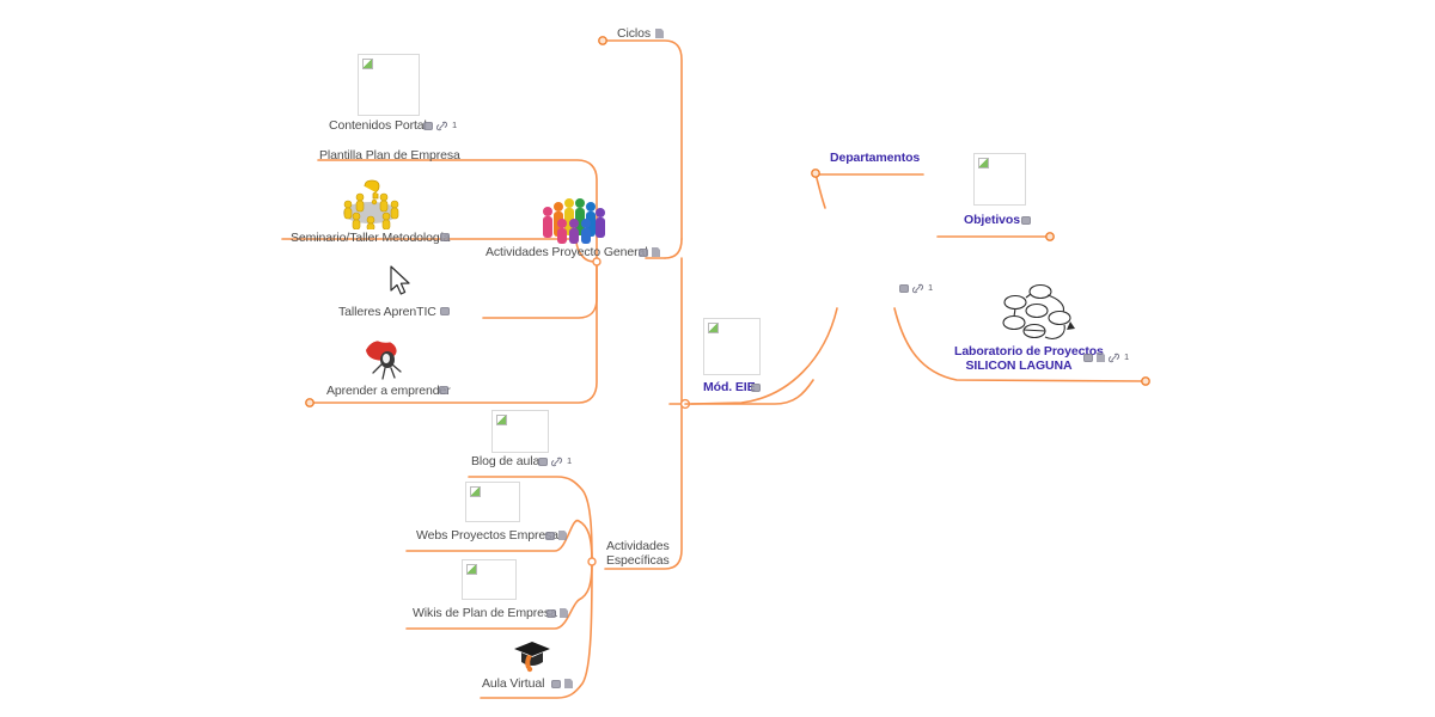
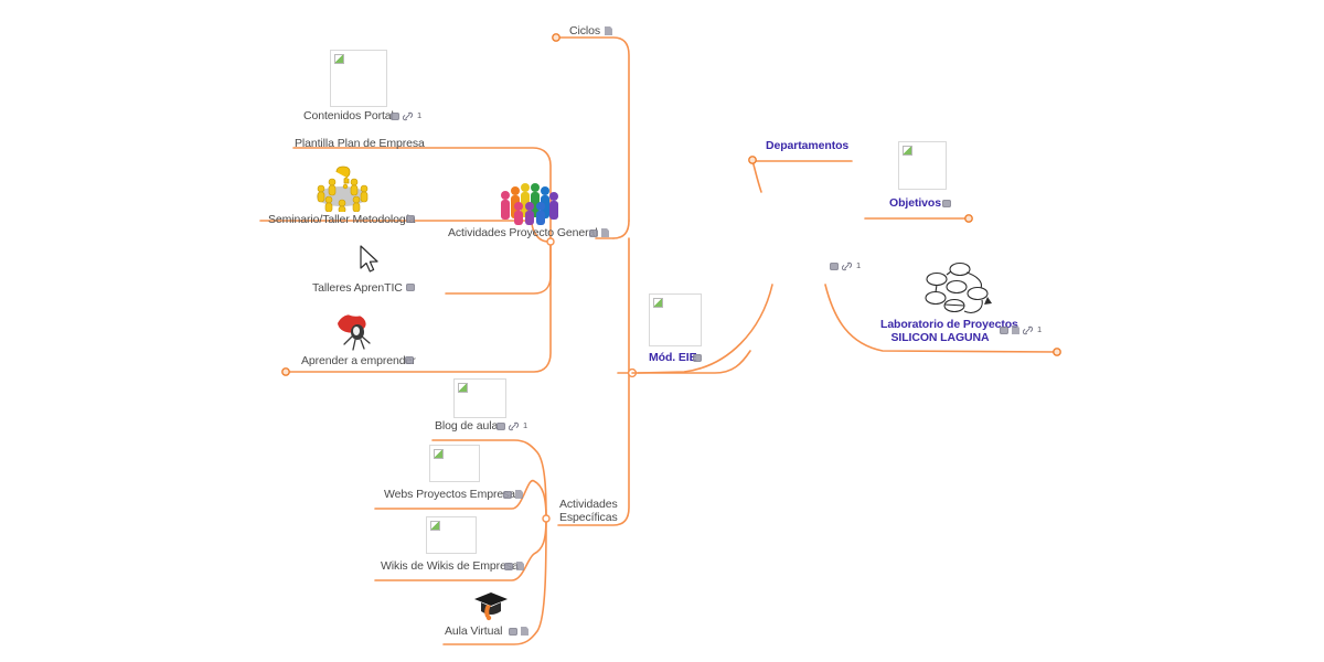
  1
  Ciclos
  Departamentos
  Objetivos
  Laboratorio de Proyectos
  SILICON LAGUNA
  1
  Mód. EIE
  Contenidos Portal
  1
  Plantilla Plan de Empresa
  Seminario/Taller Metodología
  Talleres AprenTIC
  Aprender a emprender
  Actividades Proyecto General
  Blog de aula
  1
  Webs Proyectos Empresa
- Wikis de Plan de Empresa
+ Wikis de Wikis de Empresa
  Aula Virtual
  Actividades
  Específicas
